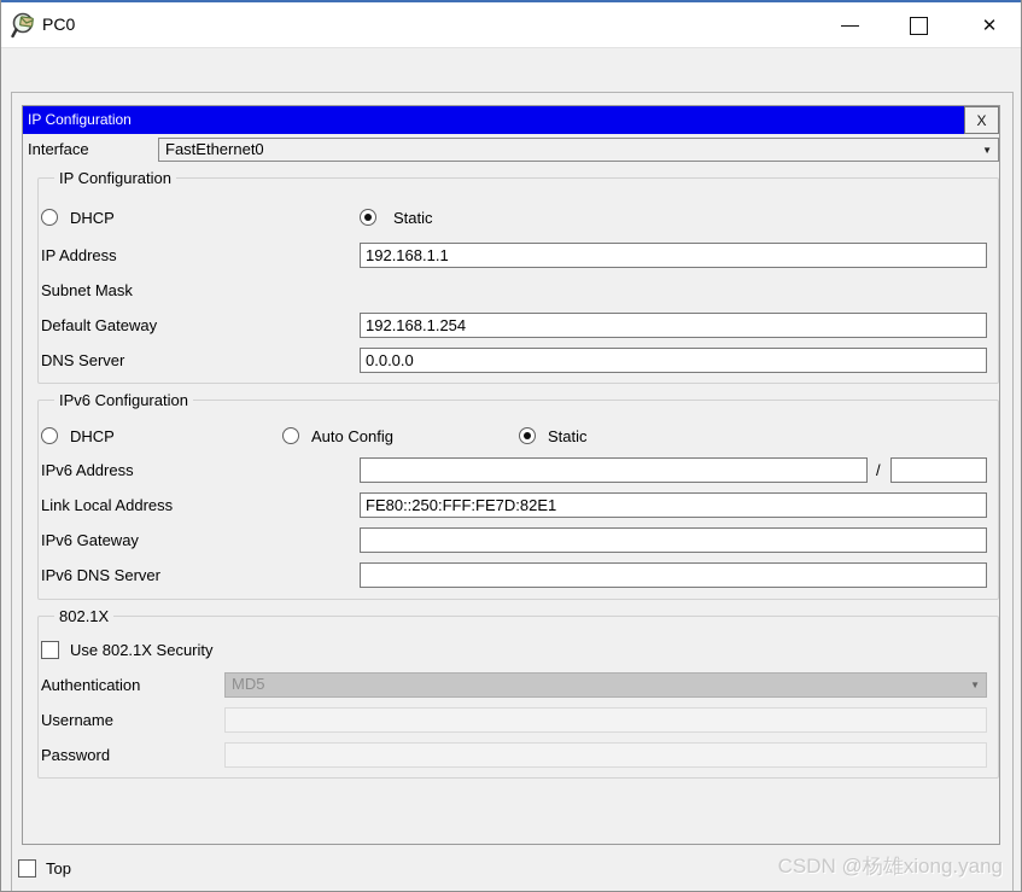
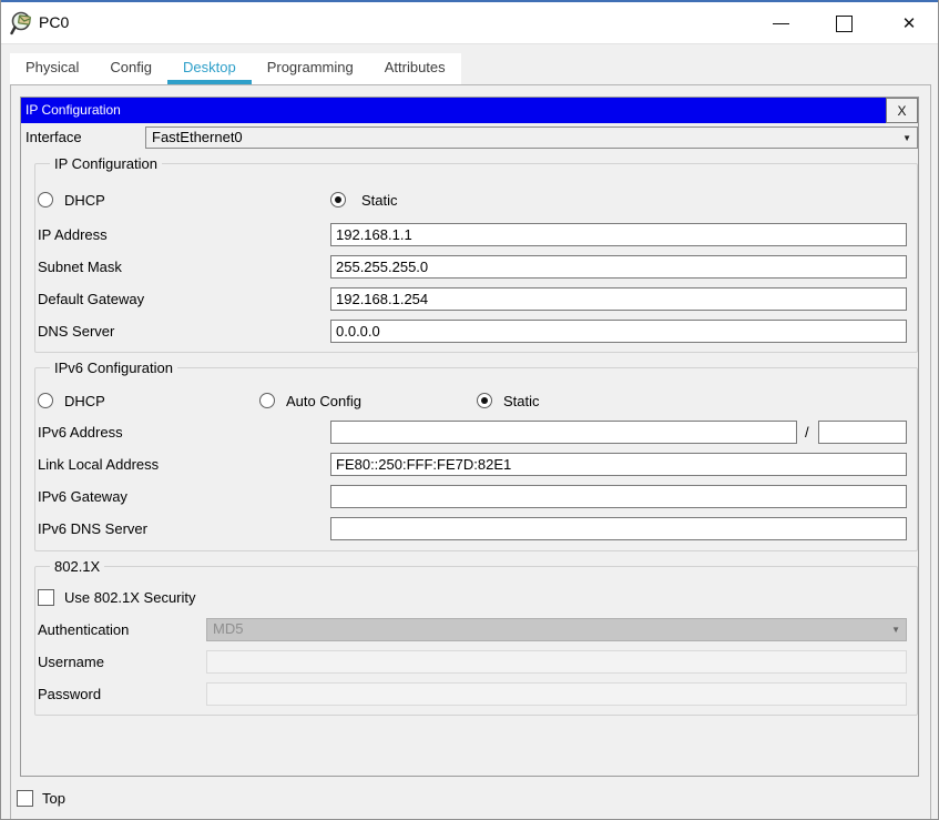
  PC0
  ✕
+ Physical
+ Config
+ Desktop
+ Programming
+ Attributes
  IP Configuration
  X
  Interface
  FastEthernet0
  ▼
  IP Configuration
  DHCP
  Static
  IP Address
  192.168.1.1
  Subnet Mask
+ 255.255.255.0
  Default Gateway
  192.168.1.254
  DNS Server
  0.0.0.0
  IPv6 Configuration
  DHCP
  Auto Config
  Static
  IPv6 Address
  /
  Link Local Address
  FE80::250:FFF:FE7D:82E1
  IPv6 Gateway
  IPv6 DNS Server
  802.1X
  Use 802.1X Security
  Authentication
  MD5
  ▼
  Username
  Password
  Top
- CSDN @杨雄xiong.yang
